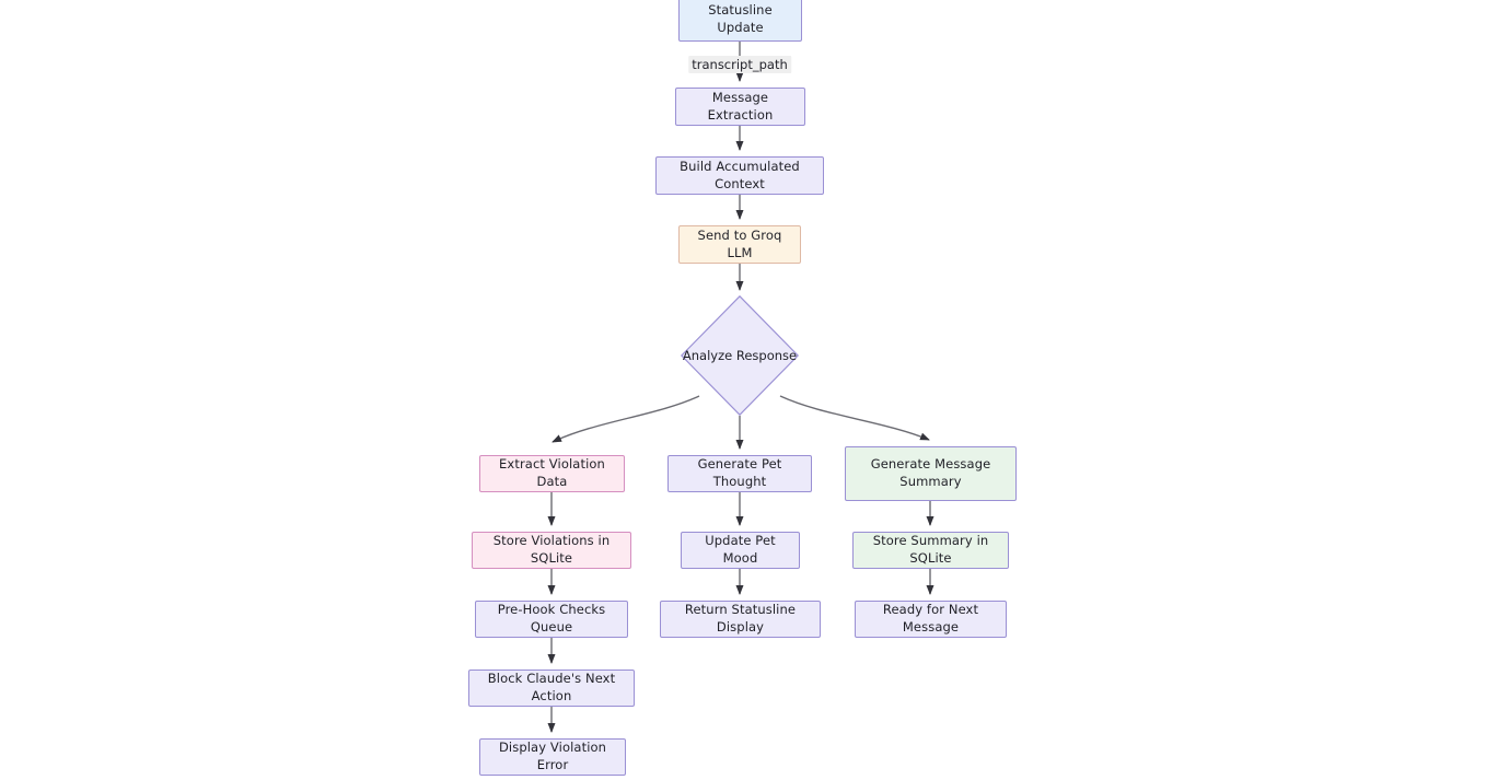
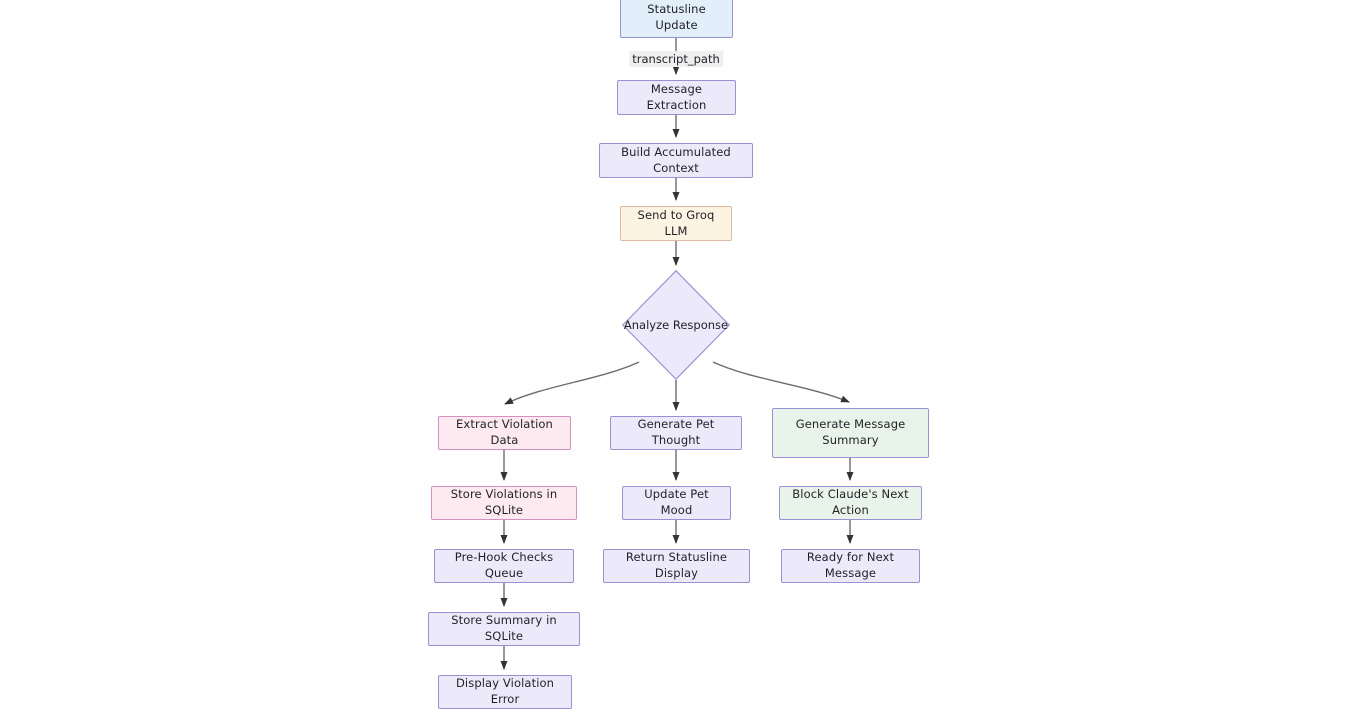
  Statusline Update
  Message Extraction
  Build Accumulated Context
  Send to Groq LLM
  Analyze Response
  Extract Violation Data
  Generate Pet Thought
  Generate Message Summary
  Store Violations in SQLite
  Update Pet Mood
- Store Summary in SQLite
+ Block Claude's Next Action
  Pre-Hook Checks Queue
  Return Statusline Display
  Ready for Next Message
- Block Claude's Next Action
+ Store Summary in SQLite
  Display Violation Error
  transcript_path
